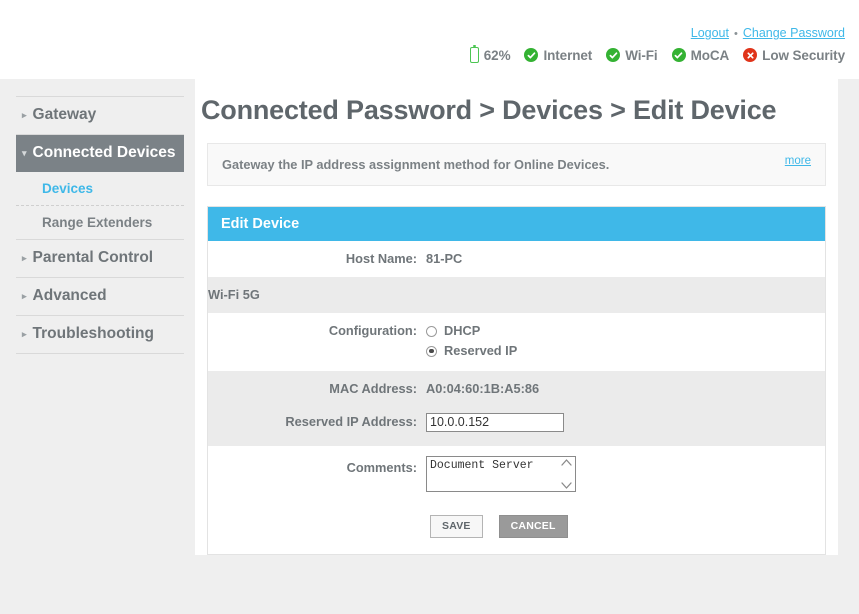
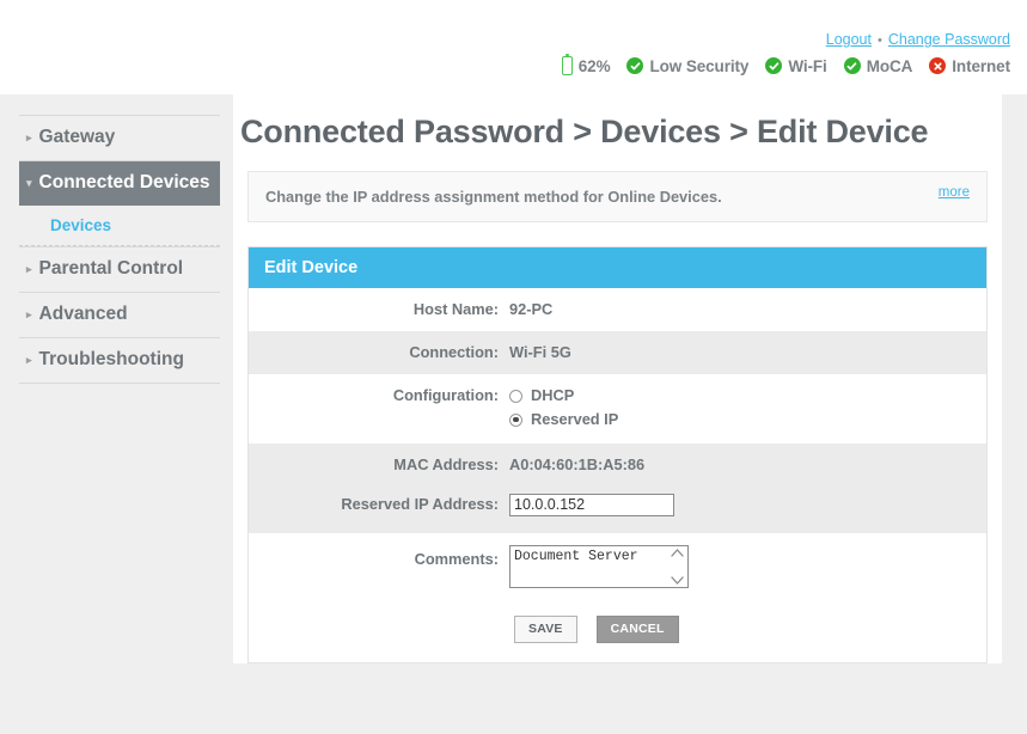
  Logout • Change Password
  62%
- Internet
+ Low Security
  Wi-Fi
  MoCA
- Low Security
+ Internet
  ▸
  Gateway
  ▾
  Connected Devices
  Devices
- Range Extenders
  ▸
  Parental Control
  ▸
  Advanced
  ▸
  Troubleshooting
  Connected Password > Devices > Edit Device
- Gateway the IP address assignment method for Online Devices.
+ Change the IP address assignment method for Online Devices.
  more
  Edit Device
  Host Name:
- 81-PC
+ 92-PC
+ Connection:
  Wi-Fi 5G
  Configuration:
  DHCP
  Reserved IP
  MAC Address:
  A0:04:60:1B:A5:86
  Reserved IP Address:
  10.0.0.152
  Comments:
  Document Server
  SAVE
  CANCEL
